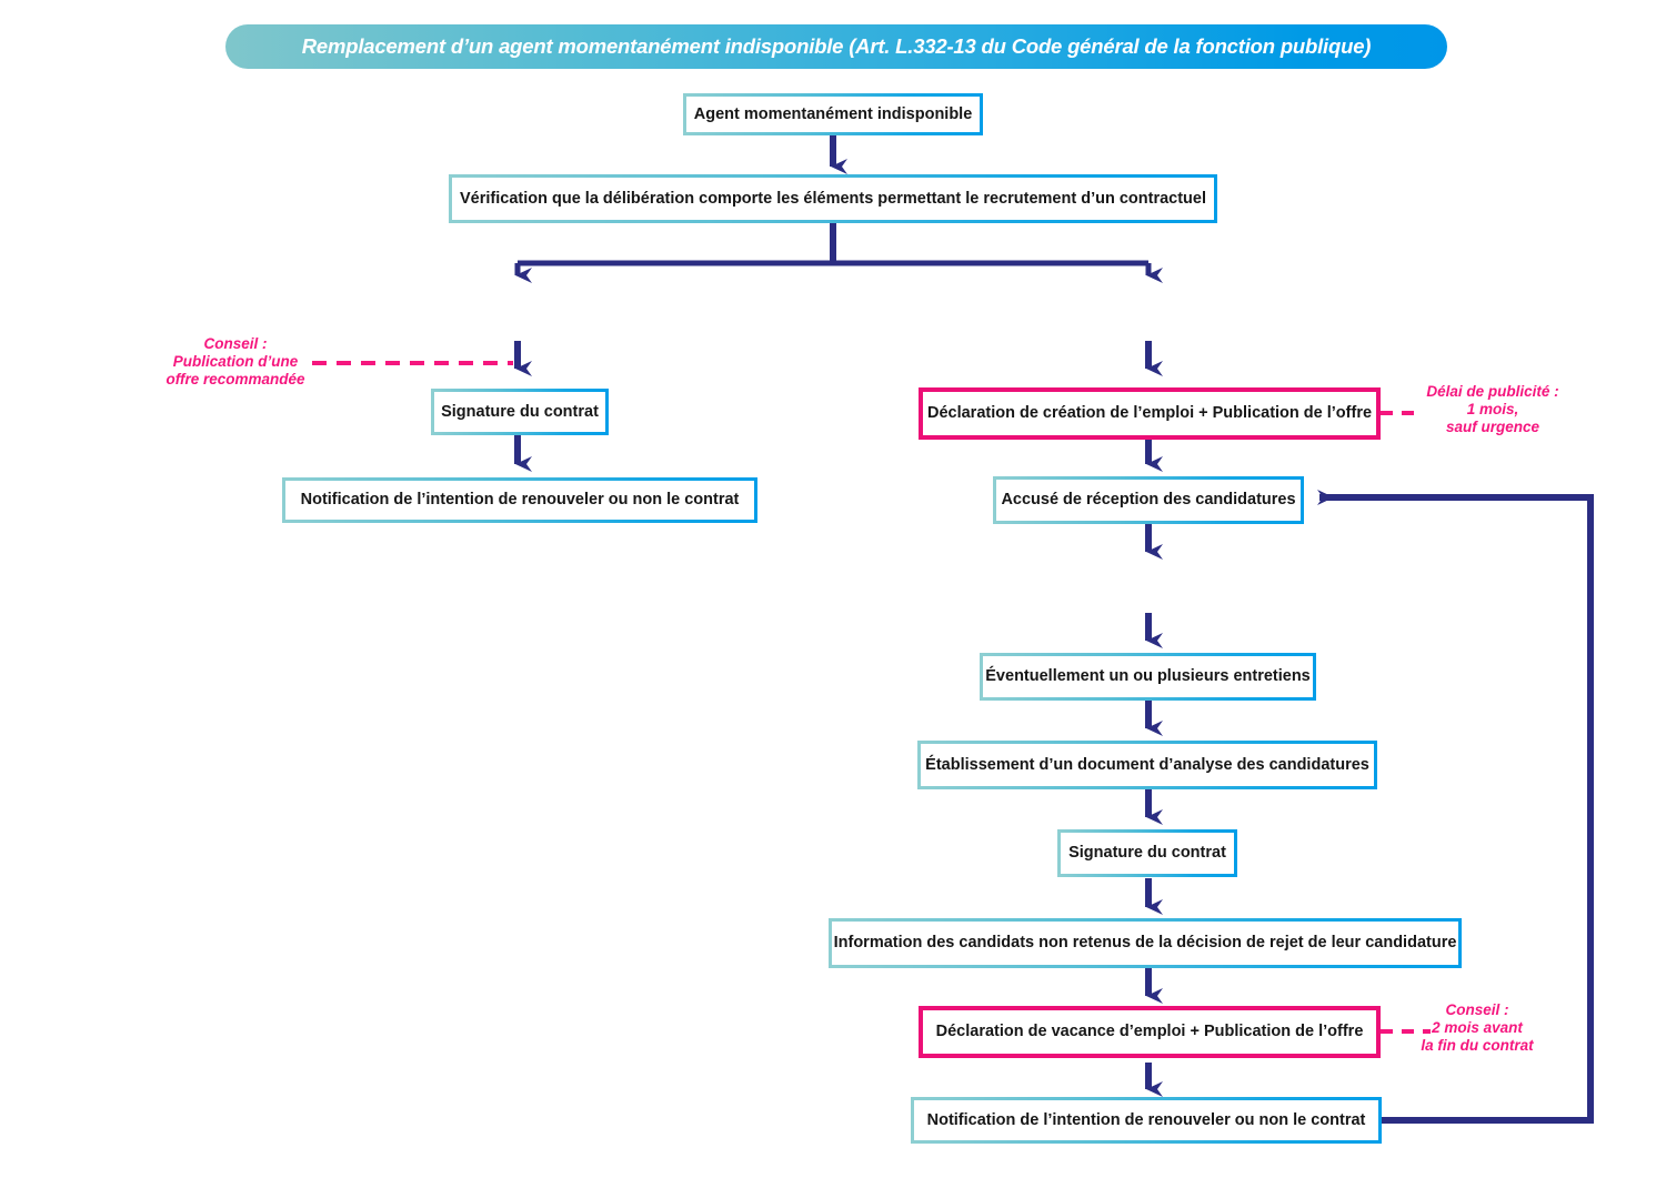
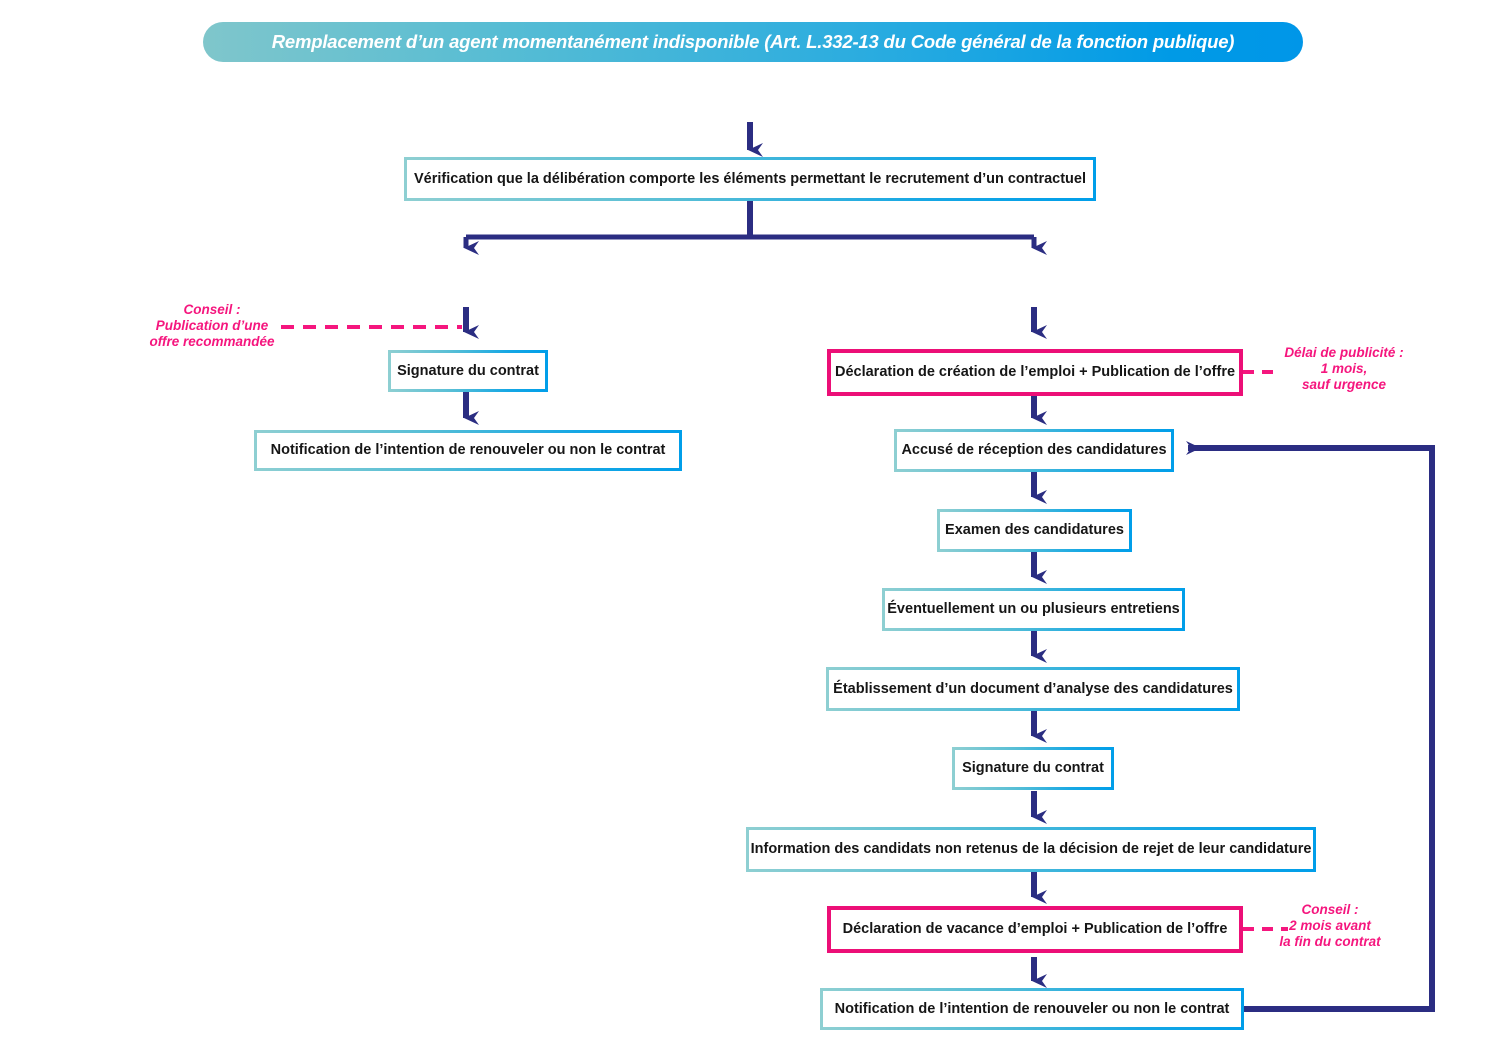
  Remplacement d’un agent momentanément indisponible (Art. L.332-13 du Code général de la fonction publique)
- Agent momentanément indisponible
  Vérification que la délibération comporte les éléments permettant le recrutement d’un contractuel
  Signature du contrat
  Notification de l’intention de renouveler ou non le contrat
  Déclaration de création de l’emploi + Publication de l’offre
  Accusé de réception des candidatures
+ Examen des candidatures
  Éventuellement un ou plusieurs entretiens
  Établissement d’un document d’analyse des candidatures
  Signature du contrat
  Information des candidats non retenus de la décision de rejet de leur candidature
  Déclaration de vacance d’emploi + Publication de l’offre
  Notification de l’intention de renouveler ou non le contrat
  Conseil :
  Publication d’une
  offre recommandée
  Délai de publicité :
  1 mois,
  sauf urgence
  Conseil :
  2 mois avant
  la fin du contrat
